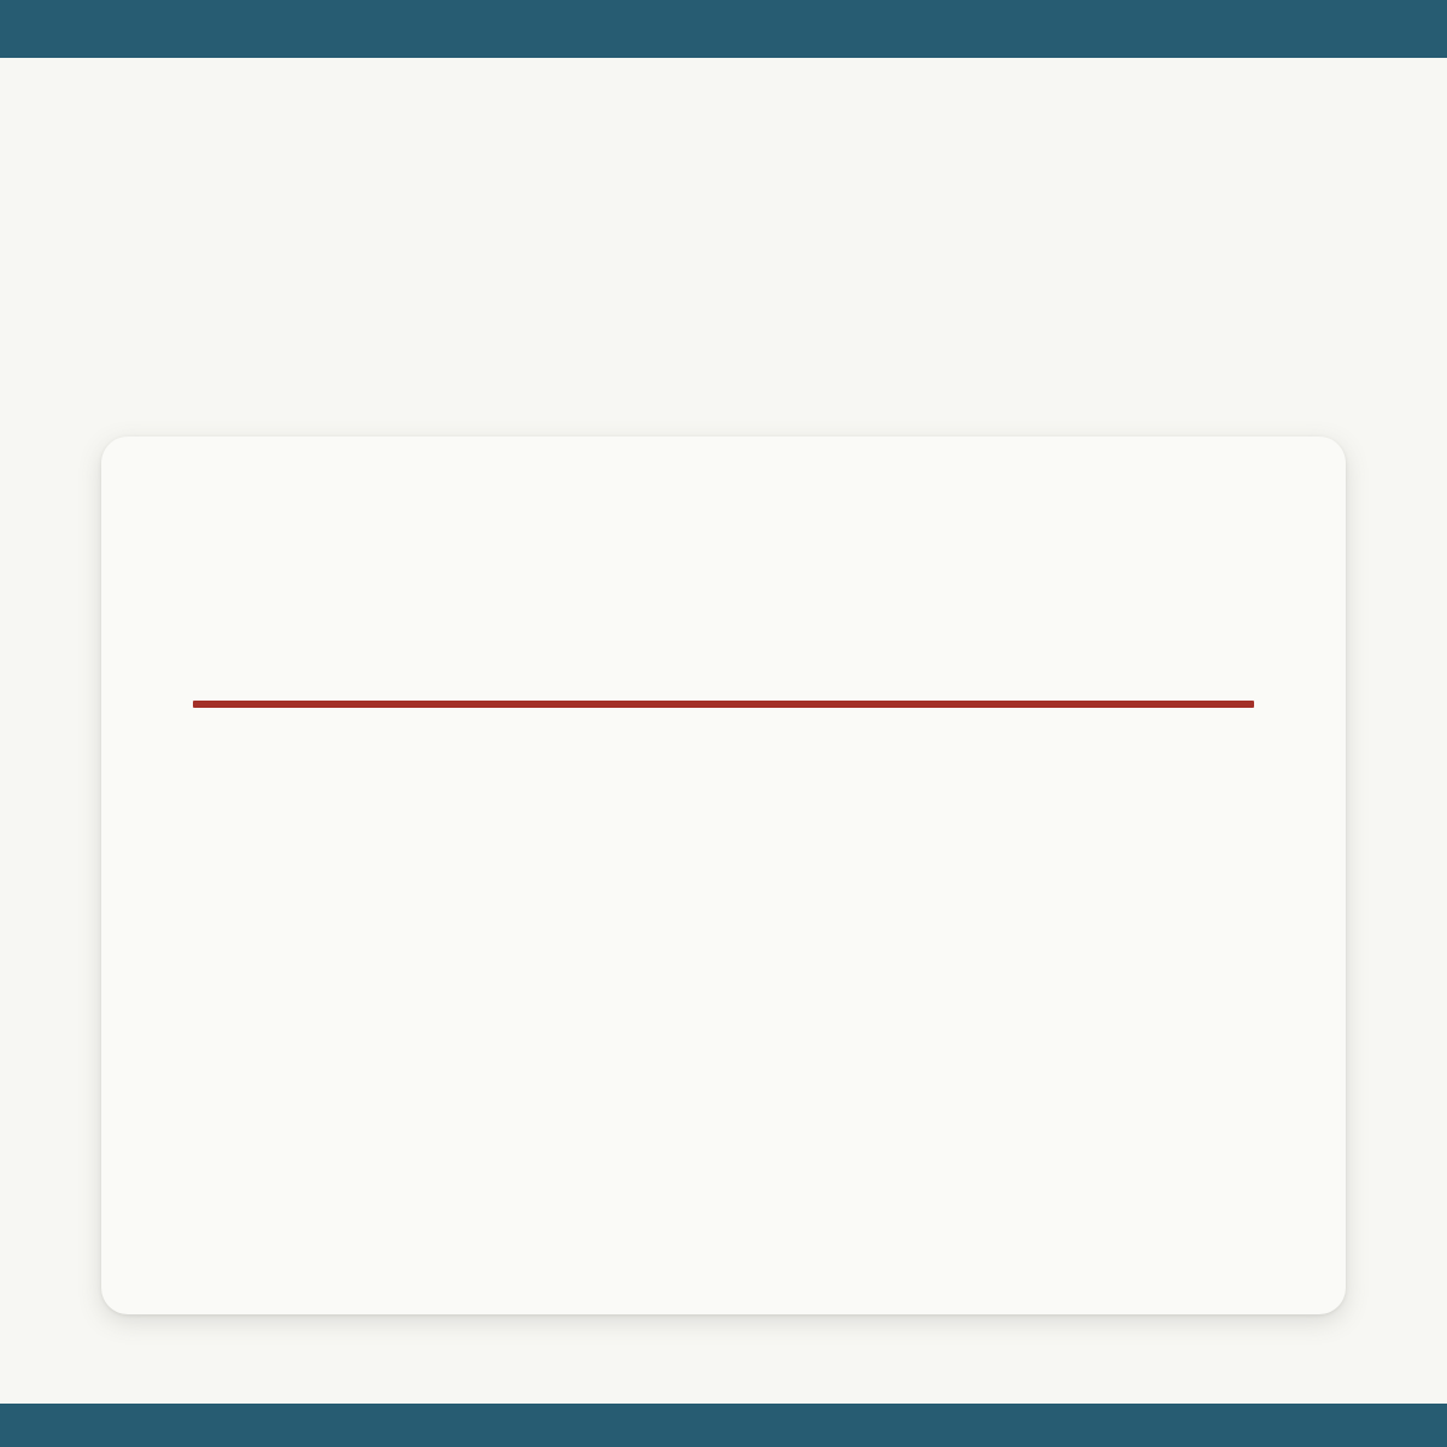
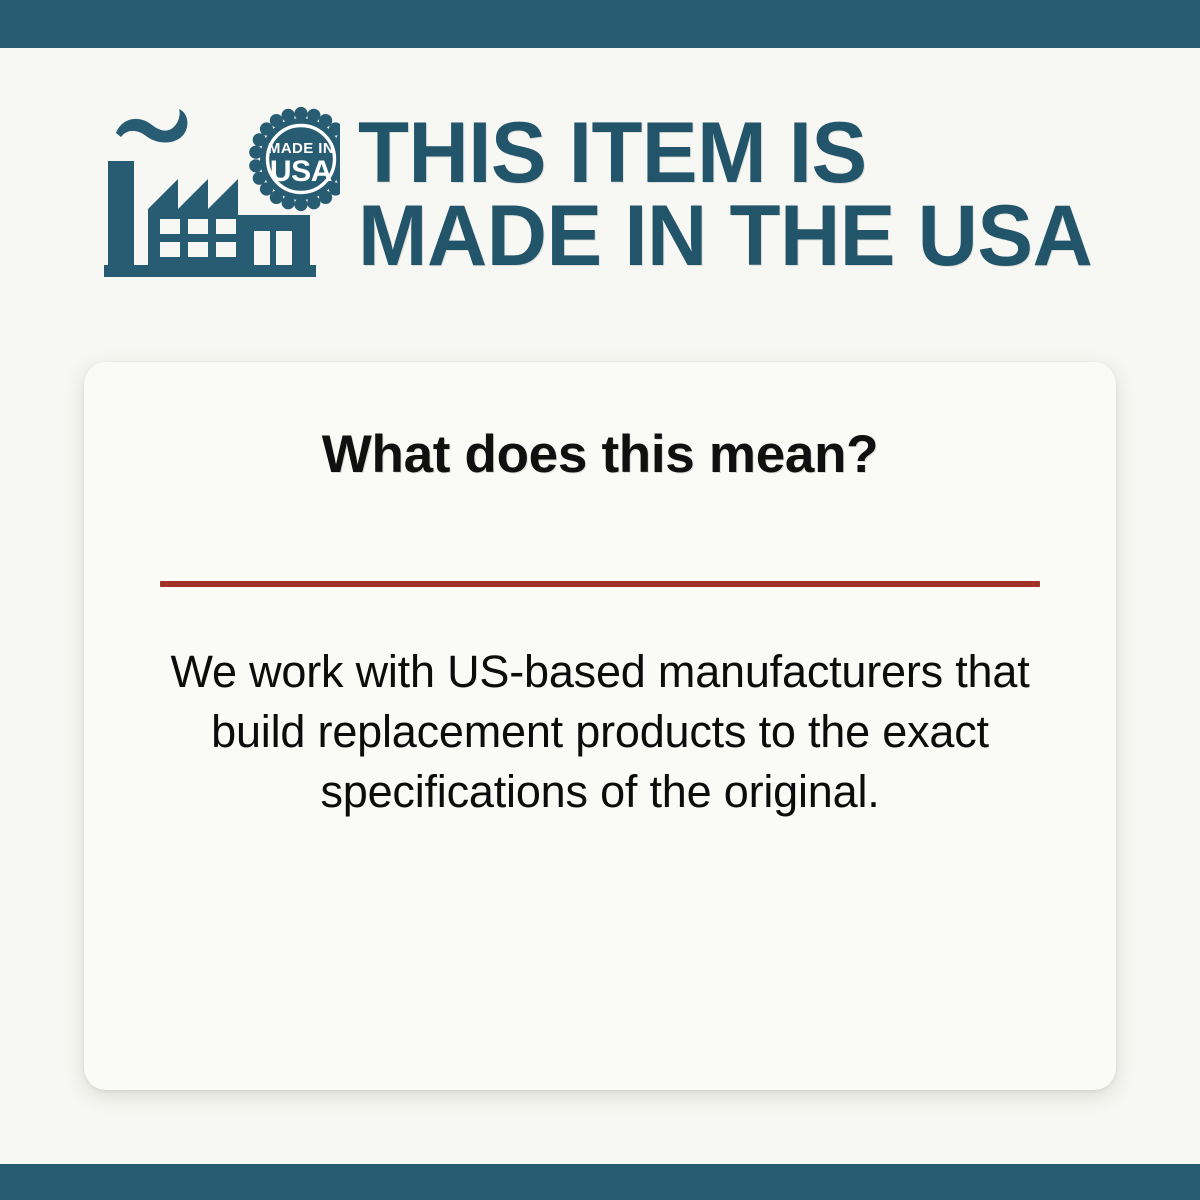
+ MADE IN
+ USA
+ THIS ITEM IS
+ MADE IN THE USA
+ What does this mean?
+ We work with US-based manufacturers that build replacement products to the exact specifications of the original.
